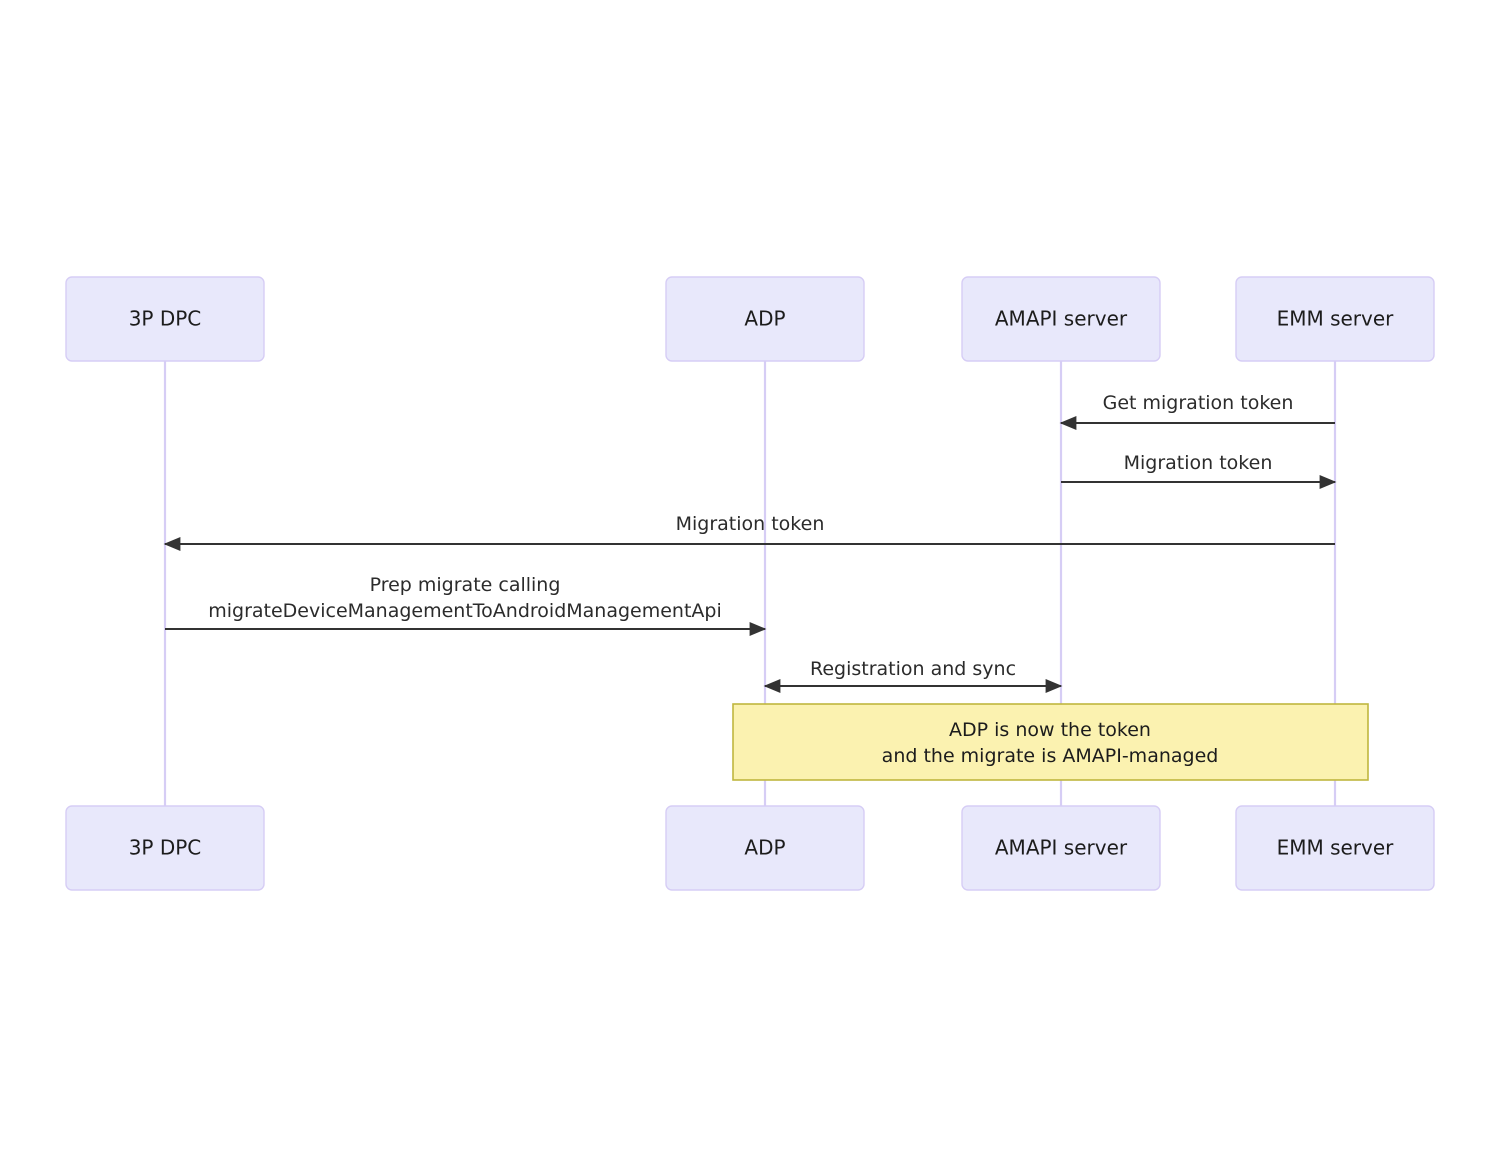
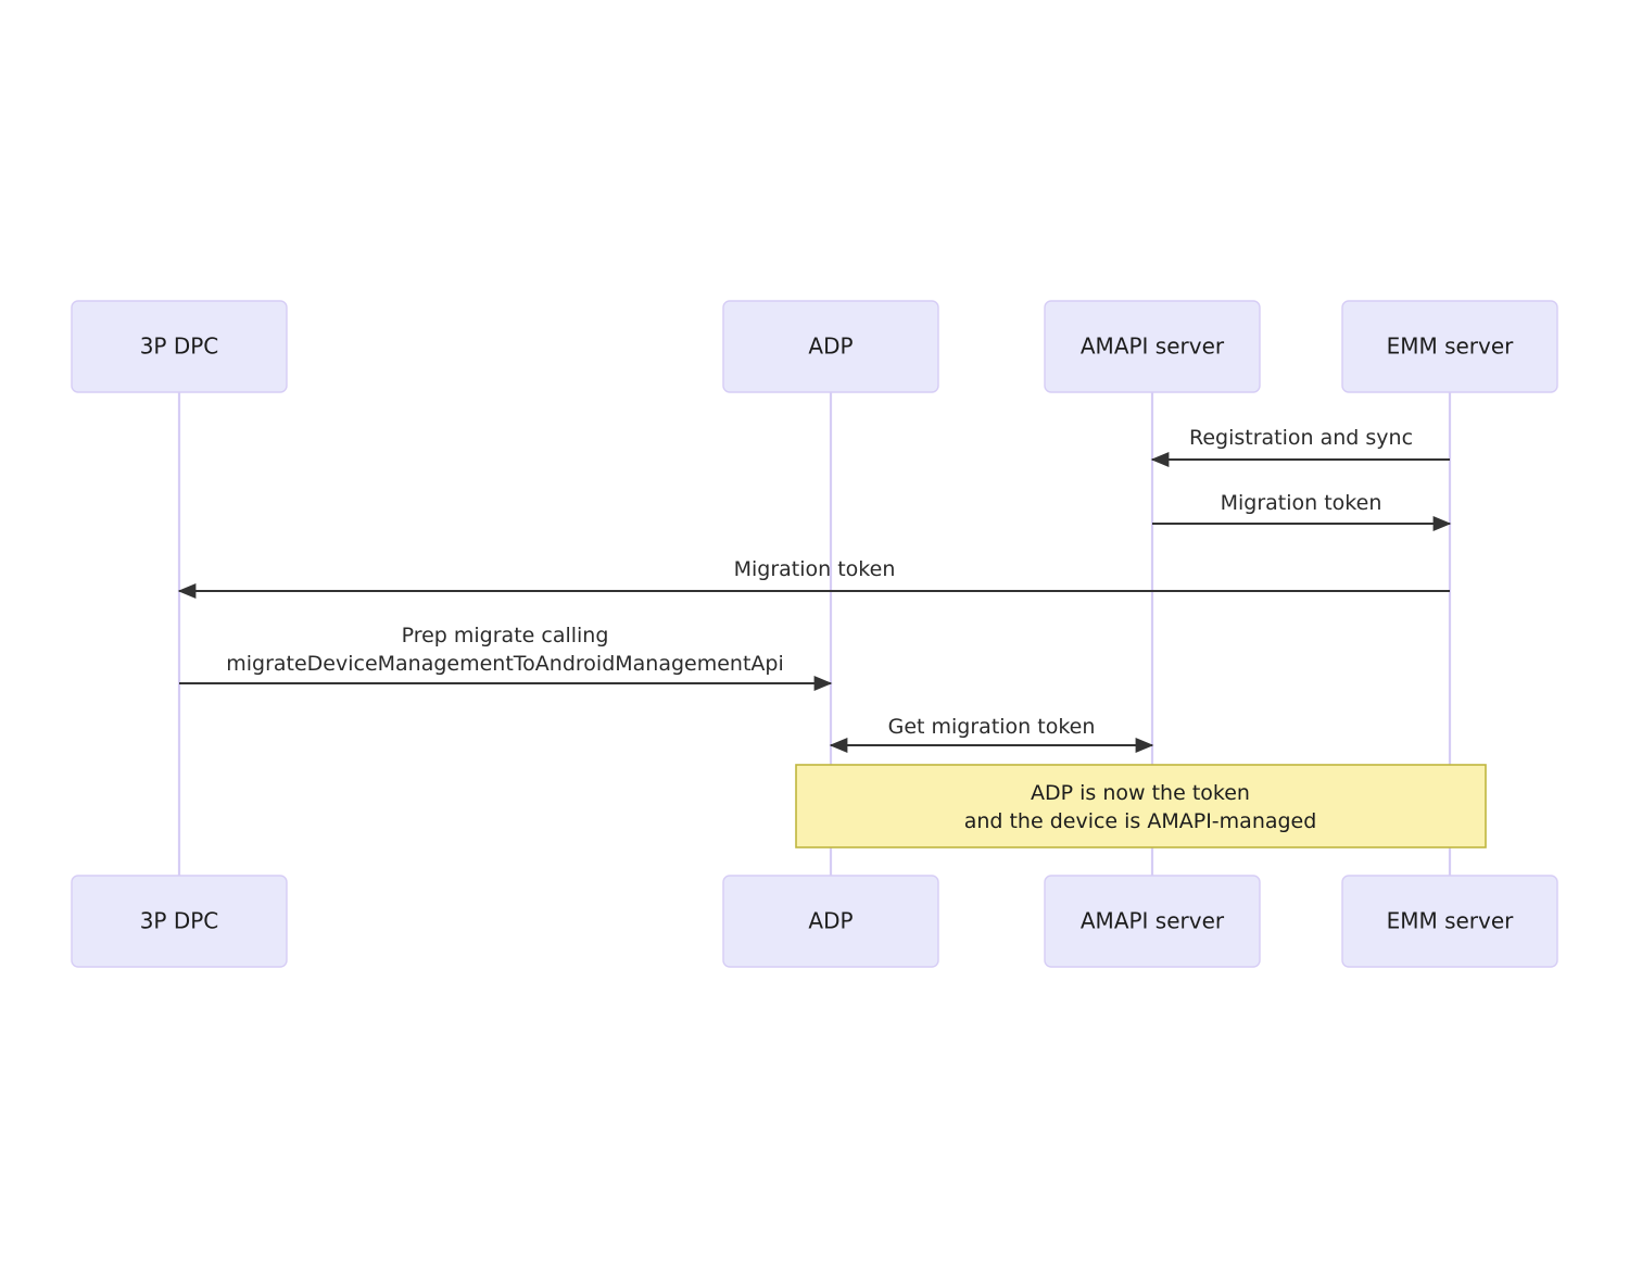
- Get migration token
+ Registration and sync
  Migration token
  Migration token
  Prep migrate calling
  migrateDeviceManagementToAndroidManagementApi
- Registration and sync
+ Get migration token
  ADP is now the token
- and the migrate is AMAPI-managed
+ and the device is AMAPI-managed
  3P DPC
  ADP
  AMAPI server
  EMM server
  3P DPC
  ADP
  AMAPI server
  EMM server
